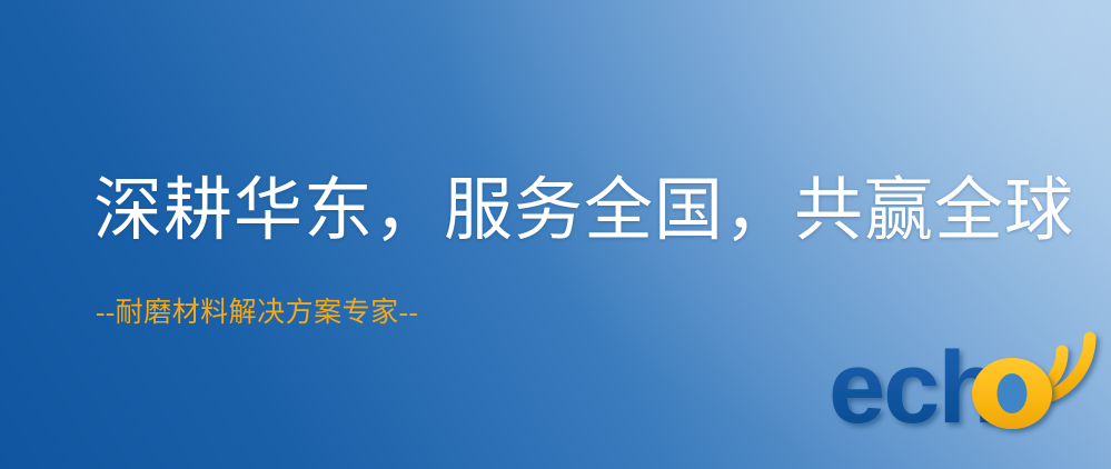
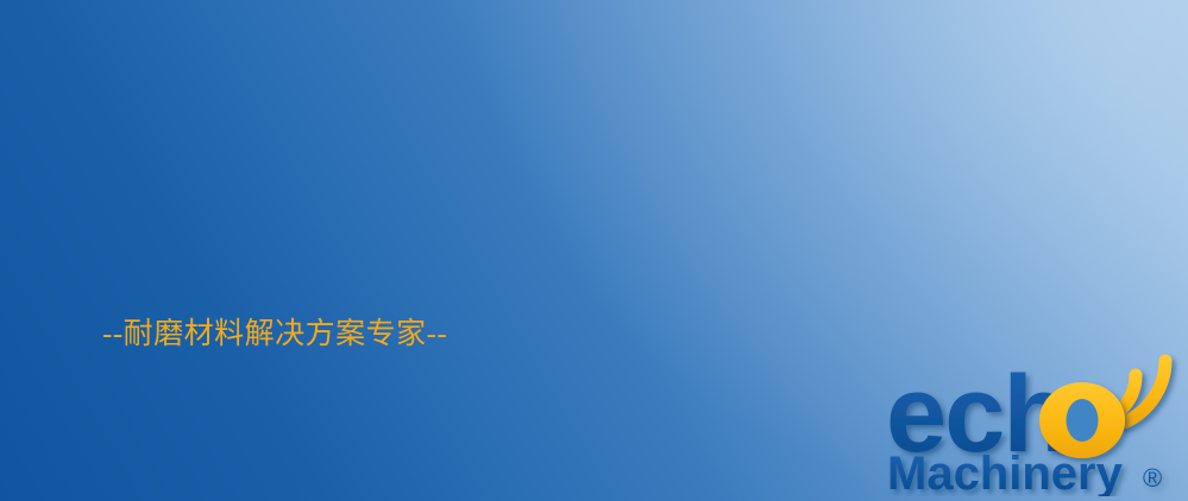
- 深耕华东，服务全国，共赢全球
  --耐磨材料解决方案专家--
  ech
+ Machinery
+ ®
